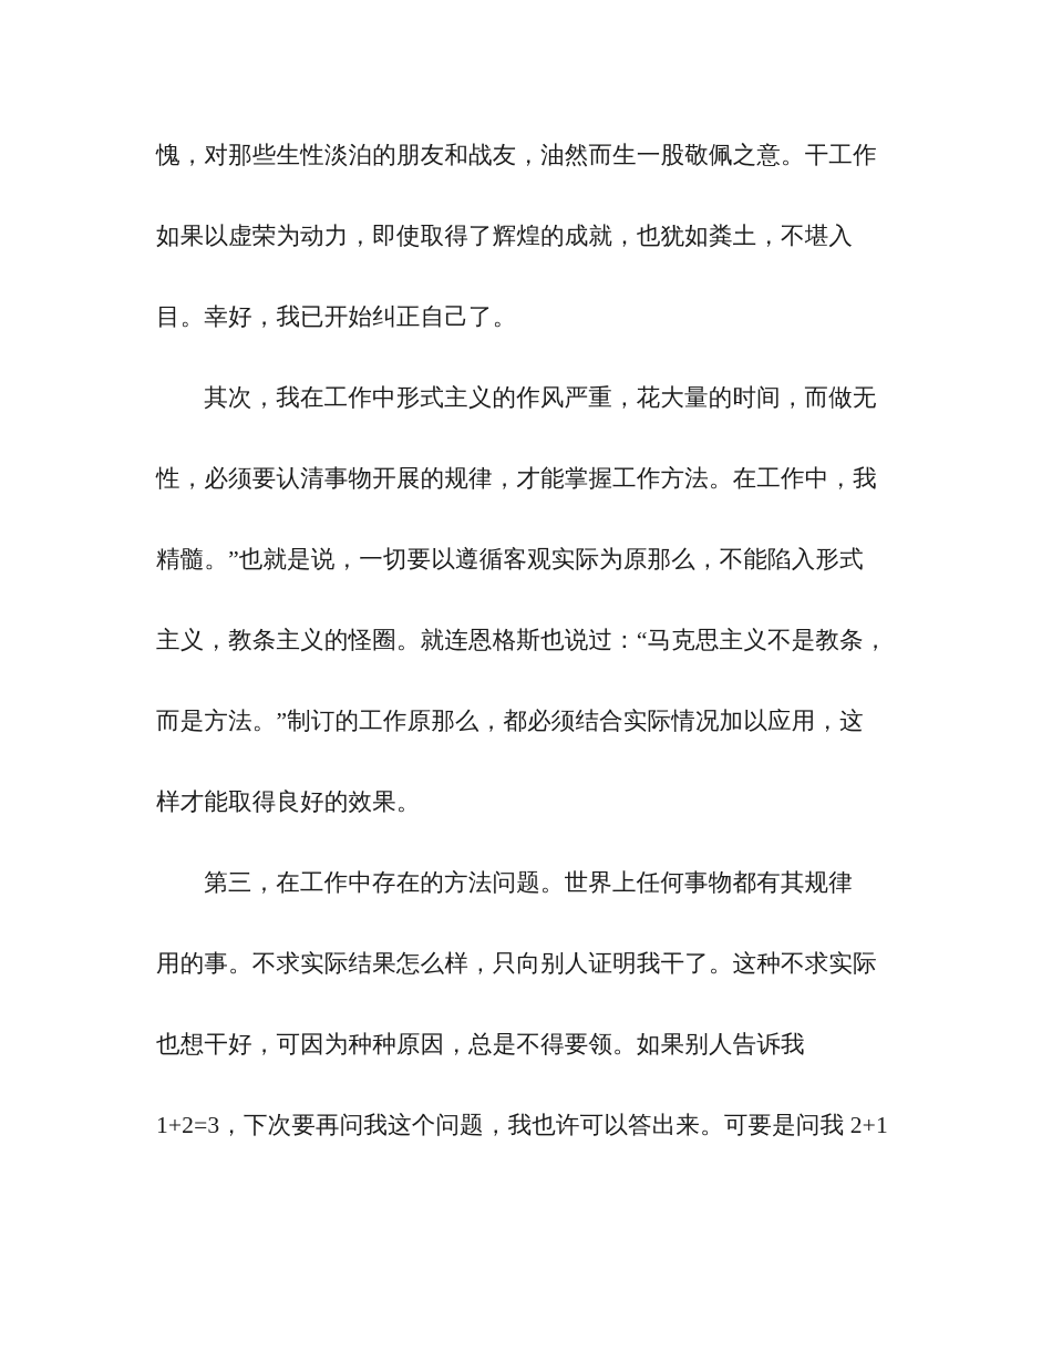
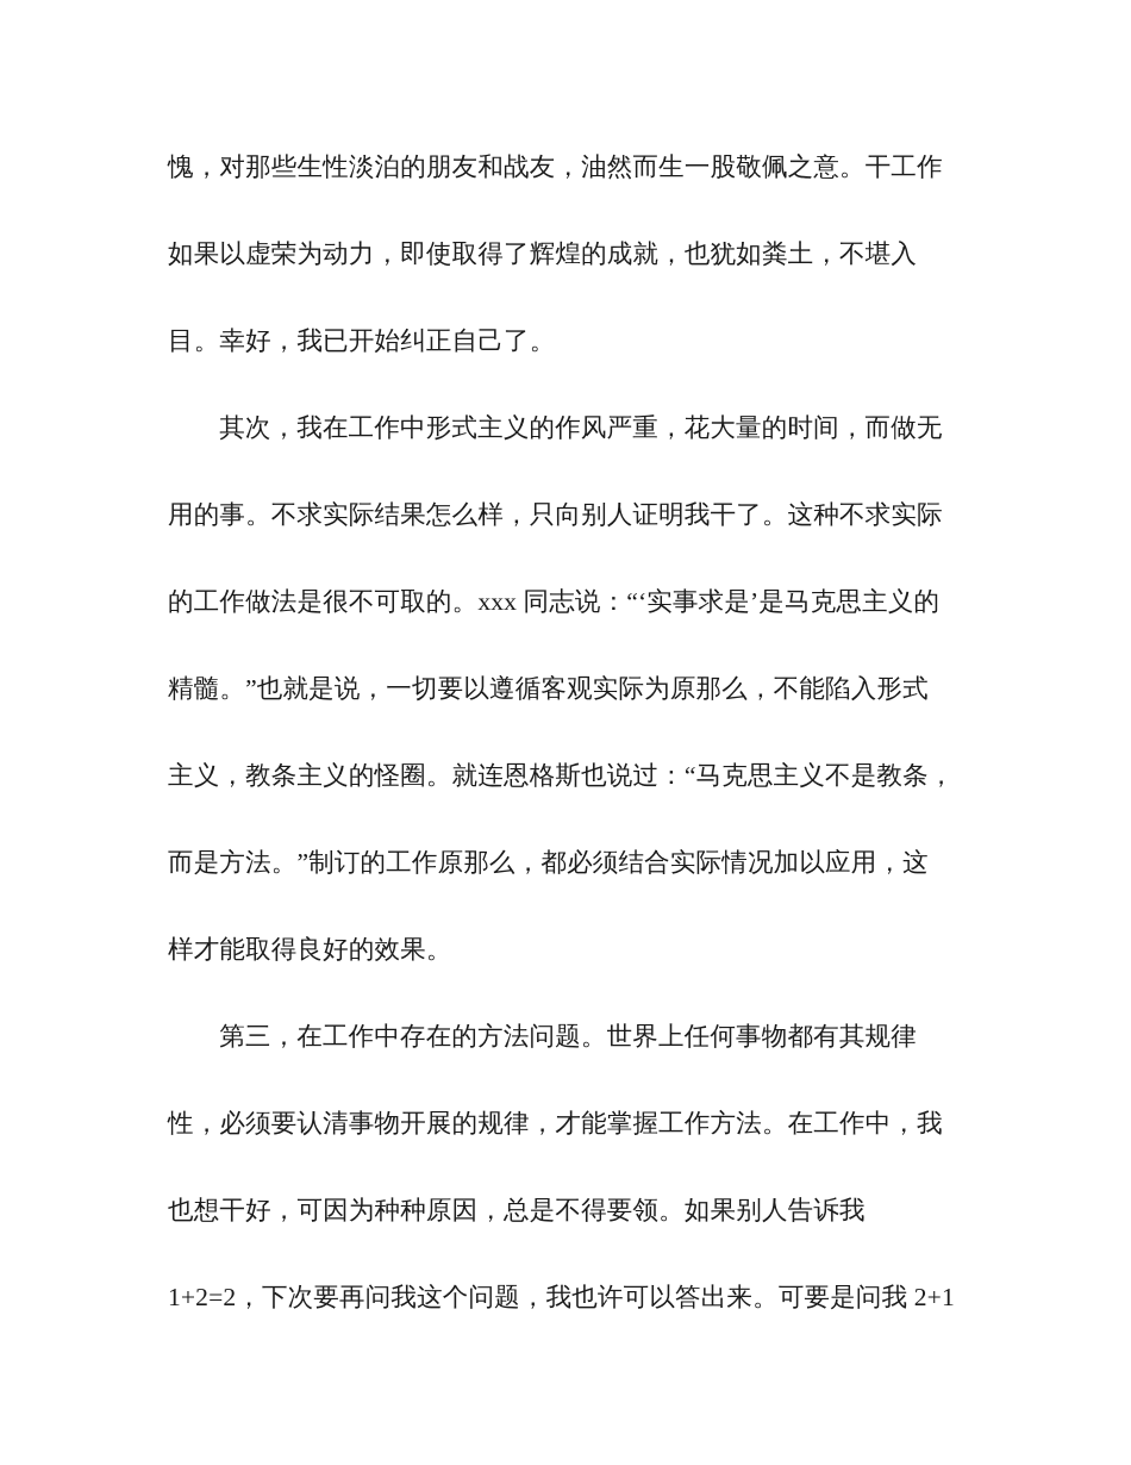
  愧，对那些生性淡泊的朋友和战友，油然而生一股敬佩之意。干工作
  如果以虚荣为动力，即使取得了辉煌的成就，也犹如粪土，不堪入
  目。幸好，我已开始纠正自己了。
  其次，我在工作中形式主义的作风严重，花大量的时间，而做无
- 性，必须要认清事物开展的规律，才能掌握工作方法。在工作中，我
+ 用的事。不求实际结果怎么样，只向别人证明我干了。这种不求实际
+ 的工作做法是很不可取的。xxx 同志说：“‘实事求是’是马克思主义的
  精髓。”也就是说，一切要以遵循客观实际为原那么，不能陷入形式
  主义，教条主义的怪圈。就连恩格斯也说过：“马克思主义不是教条，
  而是方法。”制订的工作原那么，都必须结合实际情况加以应用，这
  样才能取得良好的效果。
  第三，在工作中存在的方法问题。世界上任何事物都有其规律
- 用的事。不求实际结果怎么样，只向别人证明我干了。这种不求实际
+ 性，必须要认清事物开展的规律，才能掌握工作方法。在工作中，我
  也想干好，可因为种种原因，总是不得要领。如果别人告诉我
- 1+2=3，下次要再问我这个问题，我也许可以答出来。可要是问我 2+1
+ 1+2=2，下次要再问我这个问题，我也许可以答出来。可要是问我 2+1
